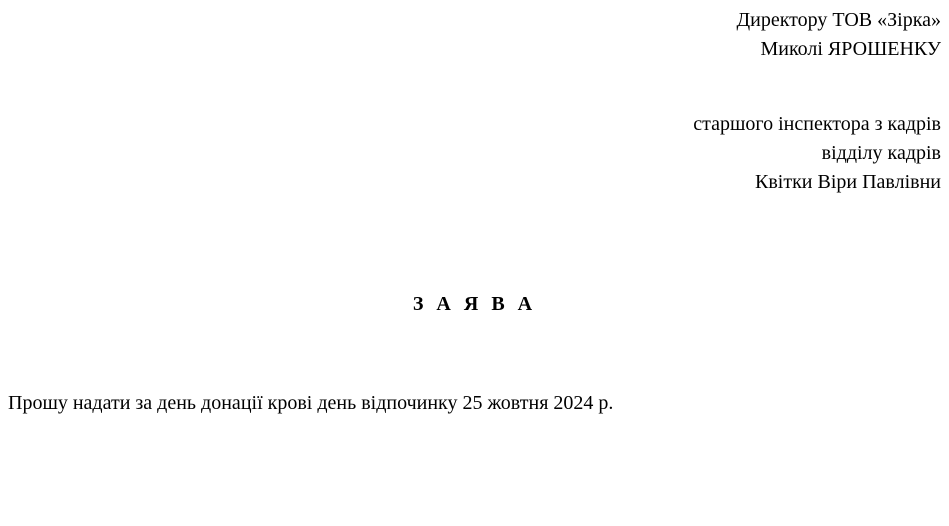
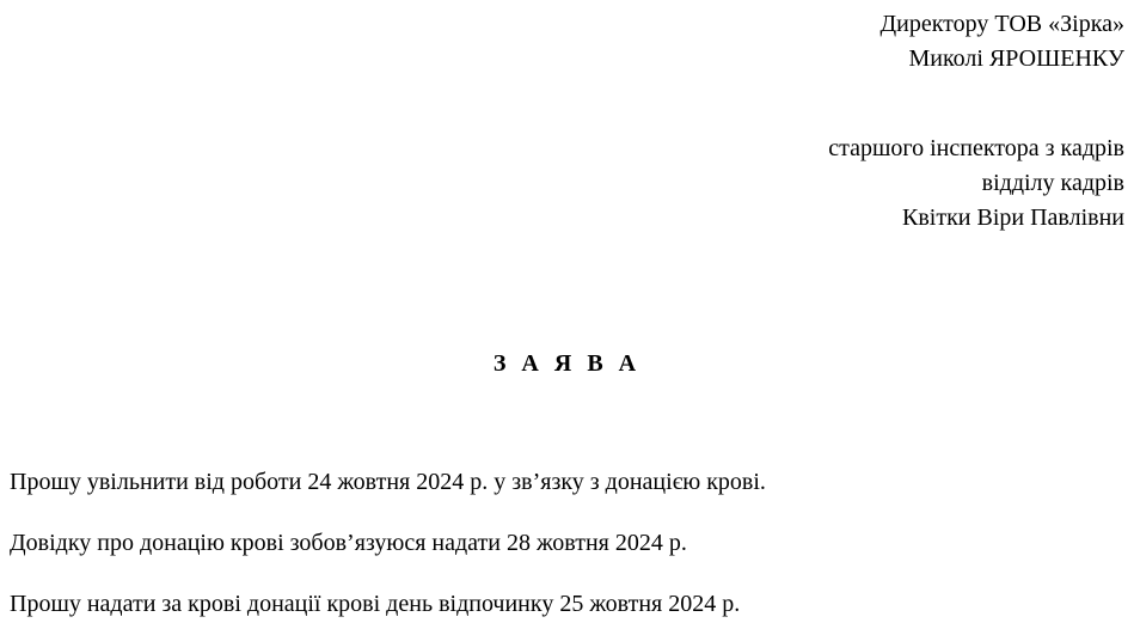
  Директору ТОВ «Зірка»
  Миколі ЯРОШЕНКУ
  старшого інспектора з кадрів
  відділу кадрів
  Квітки Віри Павлівни
  З А Я В А
+ Прошу увільнити від роботи 24 жовтня 2024 р. у зв’язку з донацією крові.
+ Довідку про донацію крові зобов’язуюся надати 28 жовтня 2024 р.
- Прошу надати за день донації крові день відпочинку 25 жовтня 2024 р.
+ Прошу надати за крові донації крові день відпочинку 25 жовтня 2024 р.
